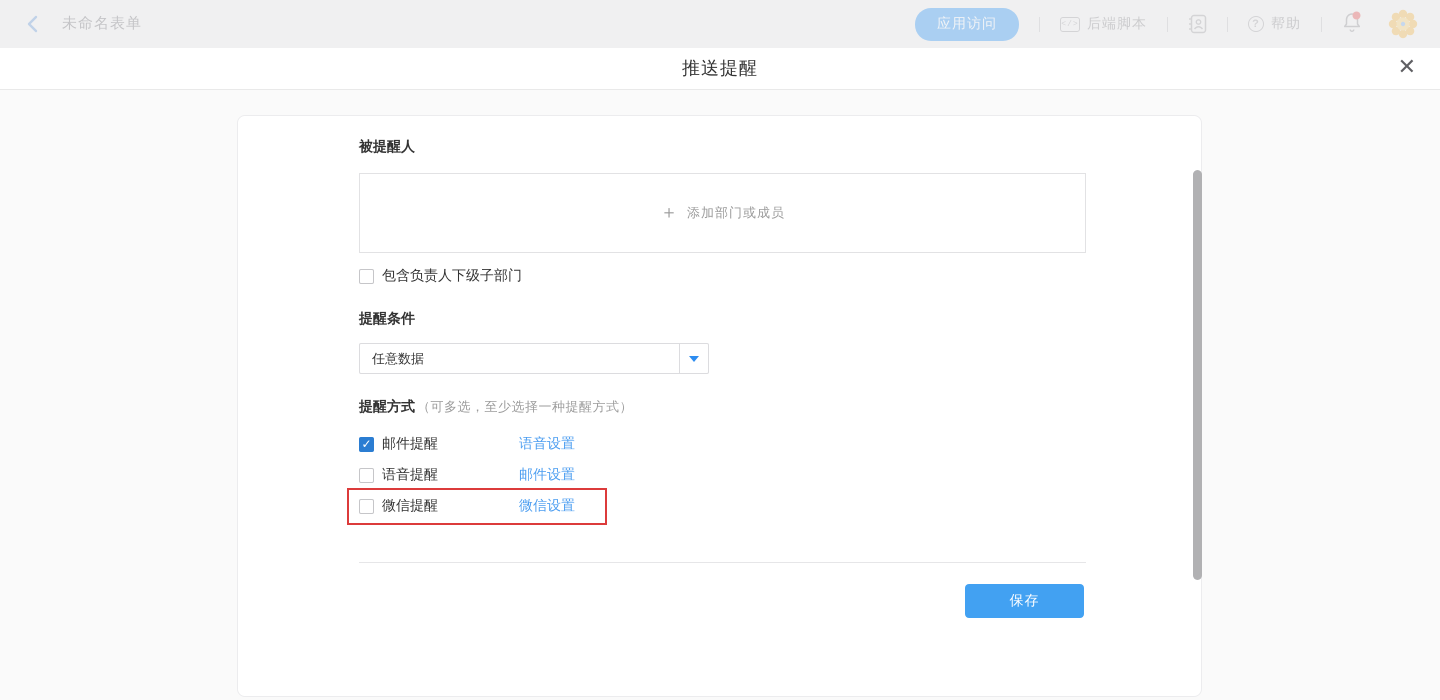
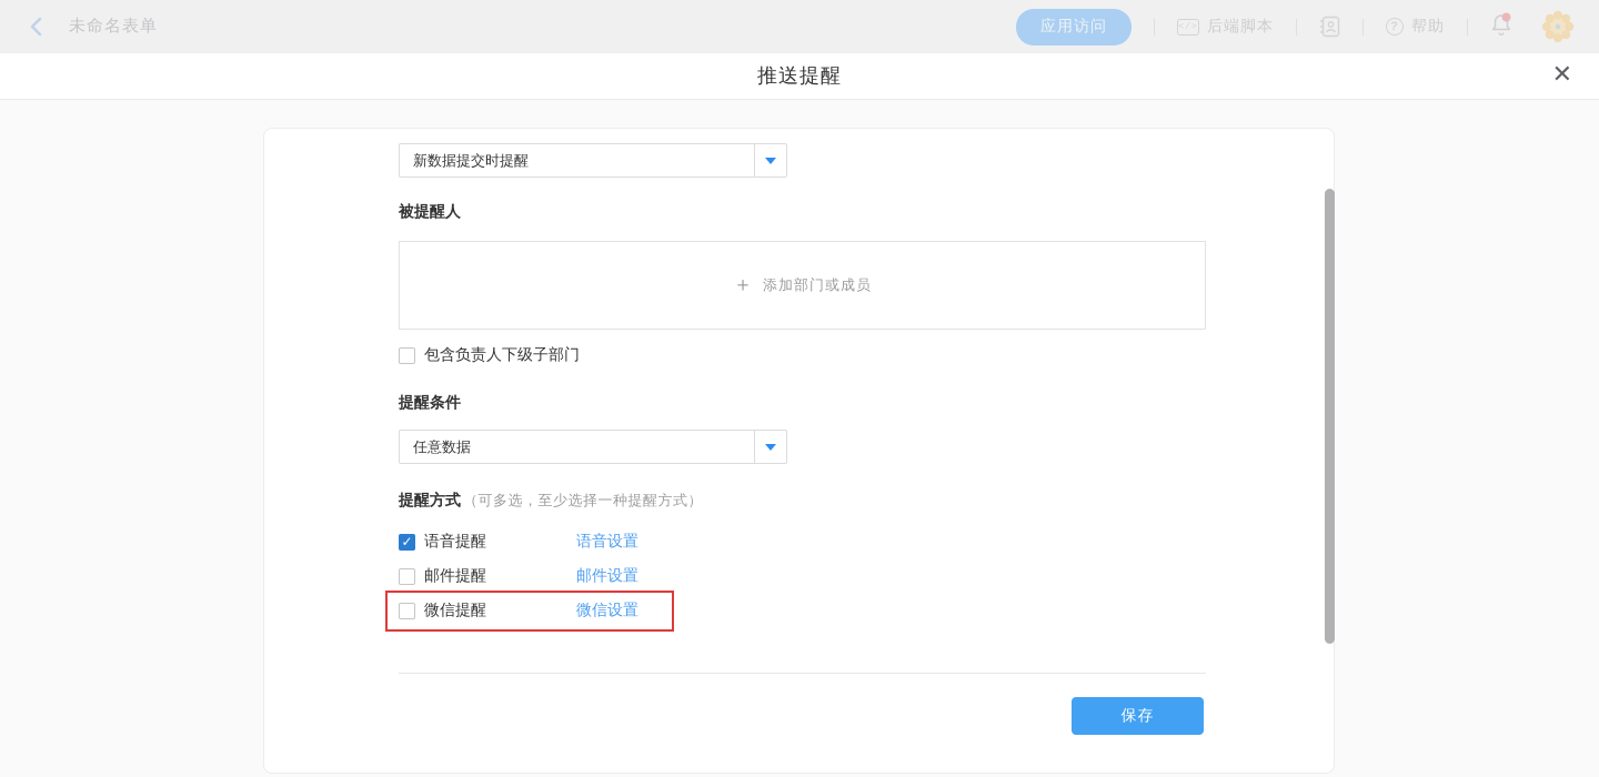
  未命名表单
  应用访问
  后端脚本
  ?
  帮助
  推送提醒
  ✕
+ 新数据提交时提醒
  被提醒人
  ＋
  添加部门或成员
  包含负责人下级子部门
  提醒条件
  任意数据
  提醒方式
  （可多选，至少选择一种提醒方式）
- 邮件提醒
+ 语音提醒
  语音设置
- 语音提醒
+ 邮件提醒
  邮件设置
  微信提醒
  微信设置
  保存
